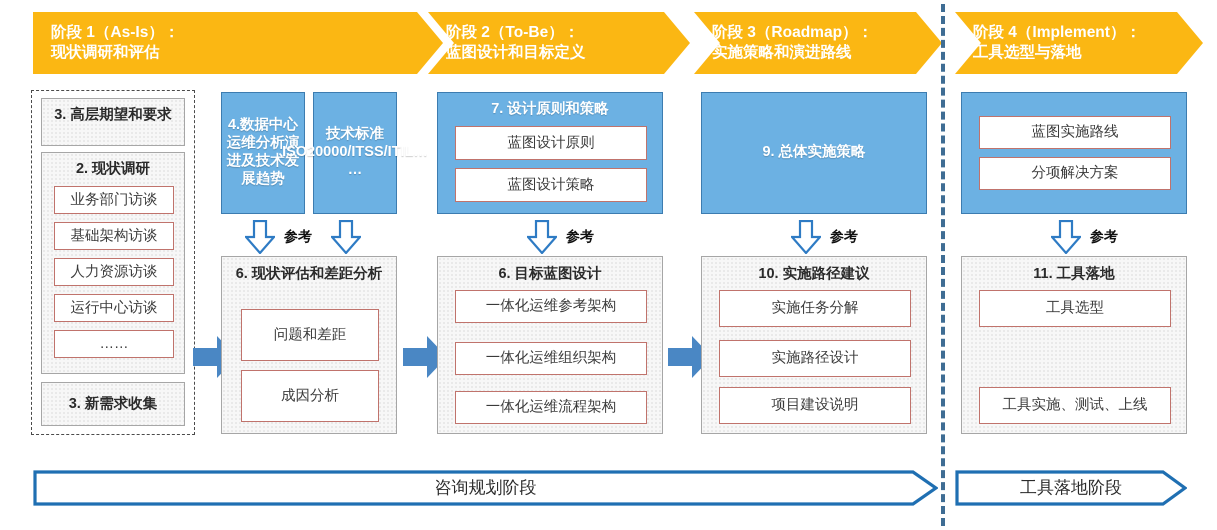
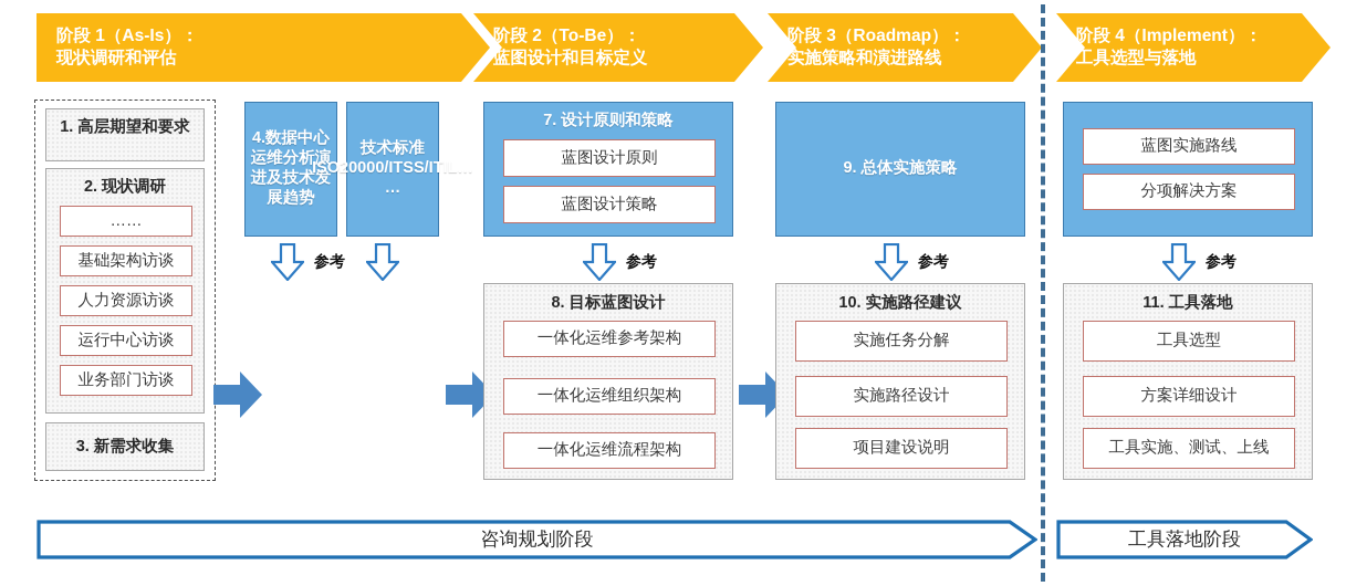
  阶段 1（As-Is）：
  现状调研和评估
  阶段 2（To-Be）：
  蓝图设计和目标定义
  阶段 3（Roadmap）：
  实施策略和演进路线
  阶段 4（Implement）：
  工具选型与落地
- 3. 高层期望和要求
+ 1. 高层期望和要求
  2. 现状调研
- 业务部门访谈
+ ……
  基础架构访谈
  人力资源访谈
  运行中心访谈
- ……
+ 业务部门访谈
  3. 新需求收集
  4.数据中心运维分析演进及技术发展趋势
  技术标准ISO20000/ITSS/ITIL… …
  参考
- 6. 现状评估和差距分析
- 问题和差距
- 成因分析
  7. 设计原则和策略
  蓝图设计原则
  蓝图设计策略
  参考
- 6. 目标蓝图设计
+ 8. 目标蓝图设计
  一体化运维参考架构
  一体化运维组织架构
  一体化运维流程架构
  9. 总体实施策略
  参考
  10. 实施路径建议
  实施任务分解
  实施路径设计
  项目建设说明
  蓝图实施路线
  分项解决方案
  参考
  11. 工具落地
  工具选型
+ 方案详细设计
  工具实施、测试、上线
  咨询规划阶段
  工具落地阶段
